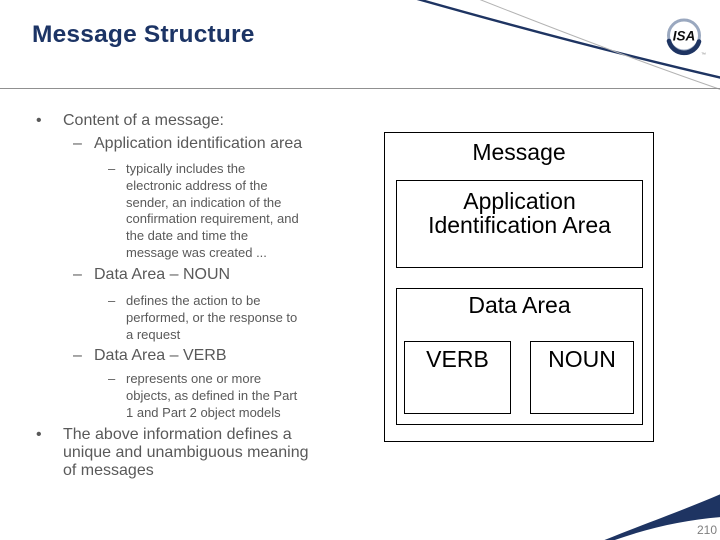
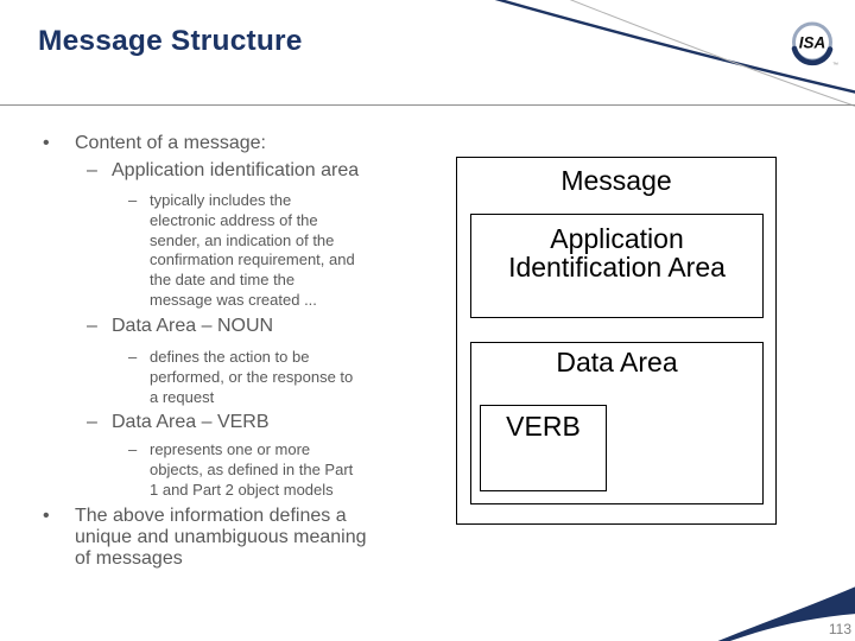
  ISA
  Message Structure
  •
  Content of a message:
  –
  Application identification area
  –
  typically includes the
  electronic address of the
  sender, an indication of the
  confirmation requirement, and
  the date and time the
  message was created ...
  –
  Data Area – NOUN
  –
  defines the action to be
  performed, or the response to
  a request
  –
  Data Area – VERB
  –
  represents one or more
  objects, as defined in the Part
  1 and Part 2 object models
  •
  The above information defines a
  unique and unambiguous meaning
  of messages
  Message
  Application
  Identification Area
  Data Area
  VERB
- NOUN
- 210
+ 113
